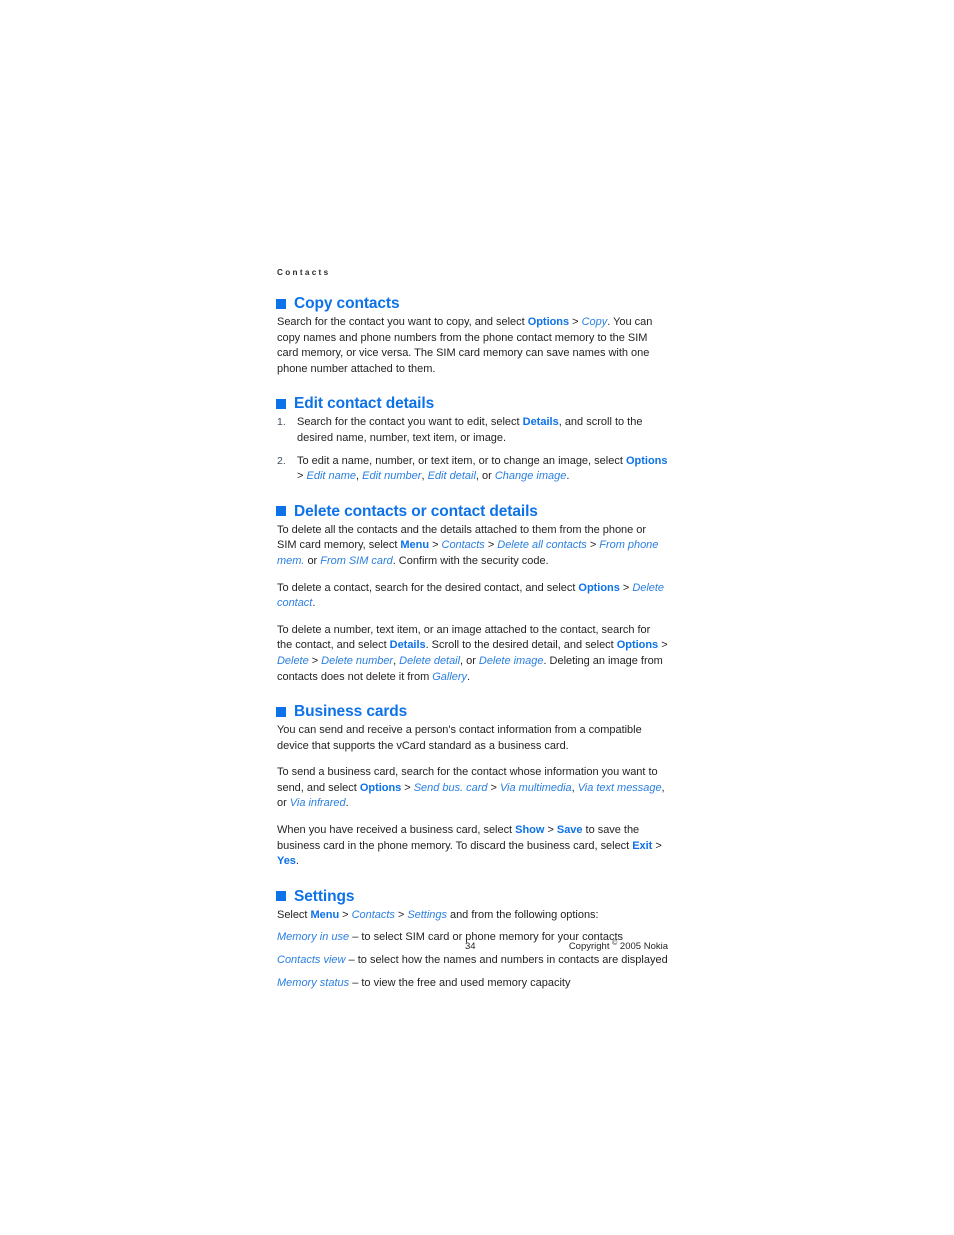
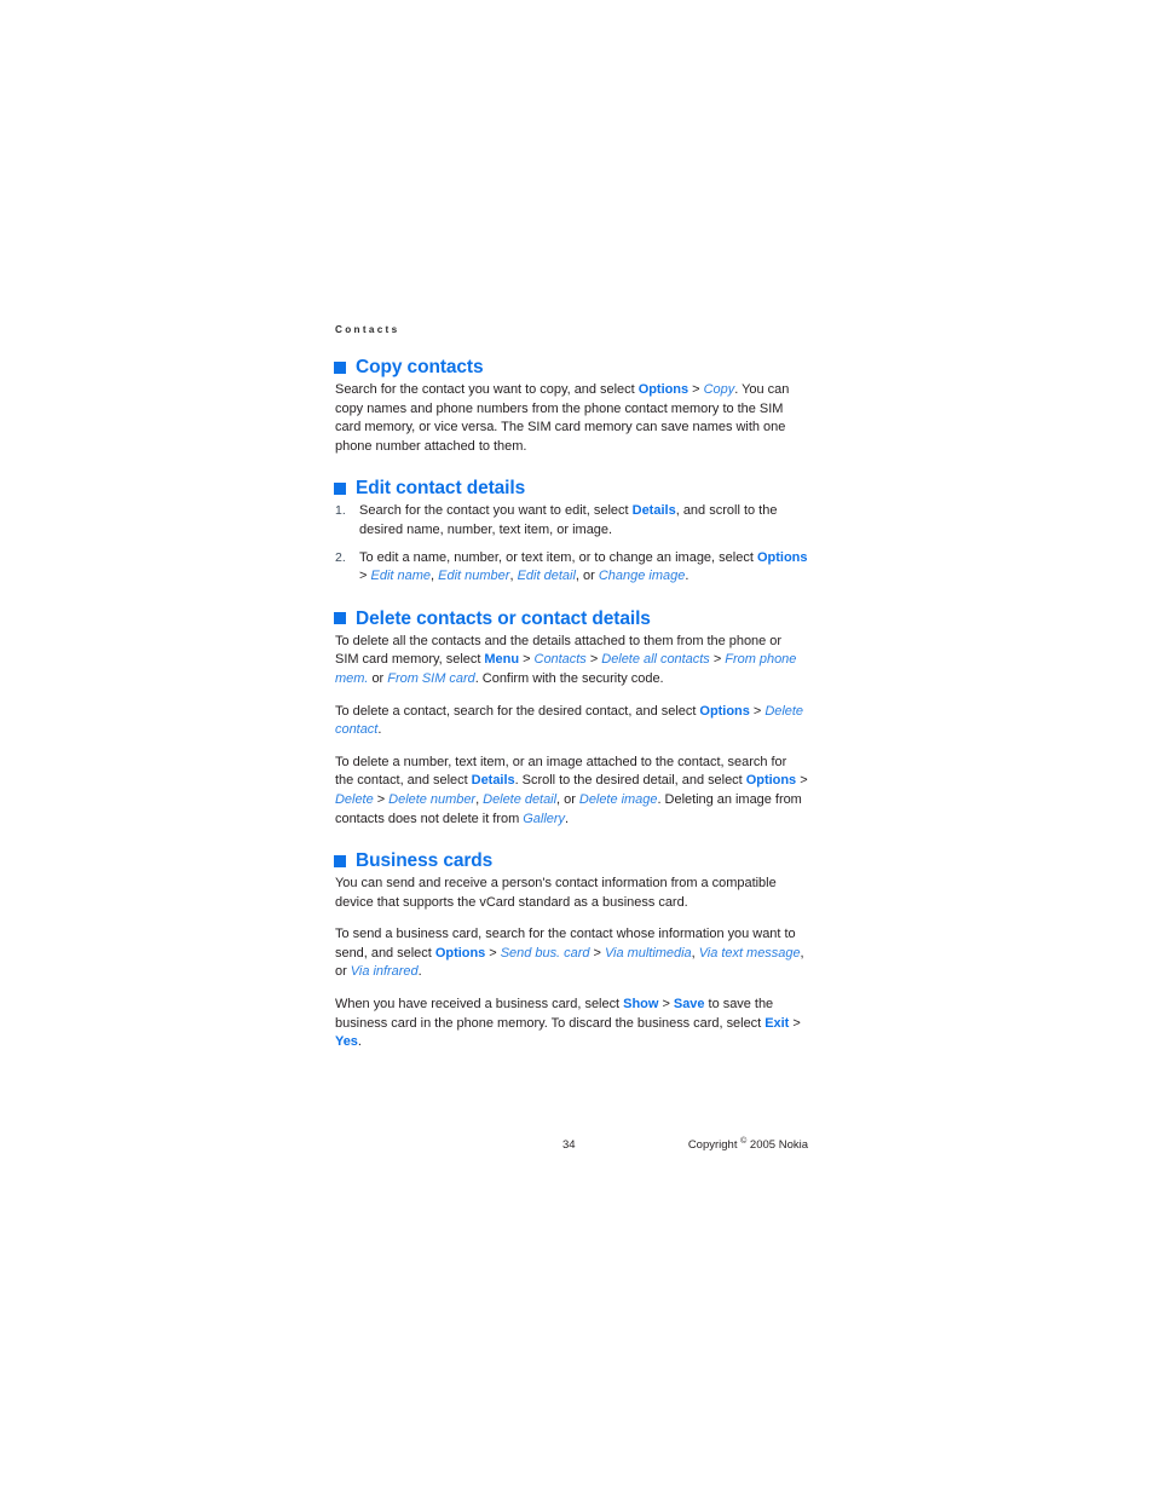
  Contacts
  Copy contacts
  Search for the contact you want to copy, and select Options > Copy. You can copy names and phone numbers from the phone contact memory to the SIM card memory, or vice versa. The SIM card memory can save names with one phone number attached to them.
  Edit contact details
  1.
  Search for the contact you want to edit, select Details, and scroll to the desired name, number, text item, or image.
  2.
  To edit a name, number, or text item, or to change an image, select Options > Edit name, Edit number, Edit detail, or Change image.
  Delete contacts or contact details
  To delete all the contacts and the details attached to them from the phone or SIM card memory, select Menu > Contacts > Delete all contacts > From phone mem. or From SIM card. Confirm with the security code.
  To delete a contact, search for the desired contact, and select Options > Delete contact.
  To delete a number, text item, or an image attached to the contact, search for the contact, and select Details. Scroll to the desired detail, and select Options > Delete > Delete number, Delete detail, or Delete image. Deleting an image from contacts does not delete it from Gallery.
  Business cards
  You can send and receive a person's contact information from a compatible device that supports the vCard standard as a business card.
  To send a business card, search for the contact whose information you want to send, and select Options > Send bus. card > Via multimedia, Via text message, or Via infrared.
  When you have received a business card, select Show > Save to save the business card in the phone memory. To discard the business card, select Exit > Yes.
- Settings
- Select Menu > Contacts > Settings and from the following options:
- Memory in use – to select SIM card or phone memory for your contacts
- Contacts view – to select how the names and numbers in contacts are displayed
- Memory status – to view the free and used memory capacity
  34
  Copyright 2005 Nokia
